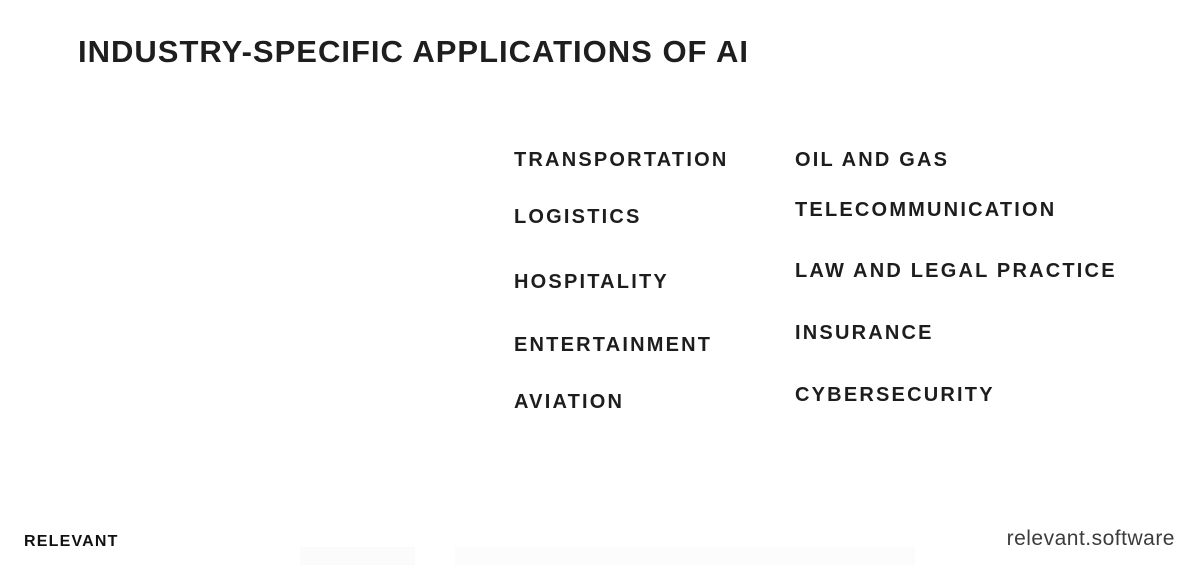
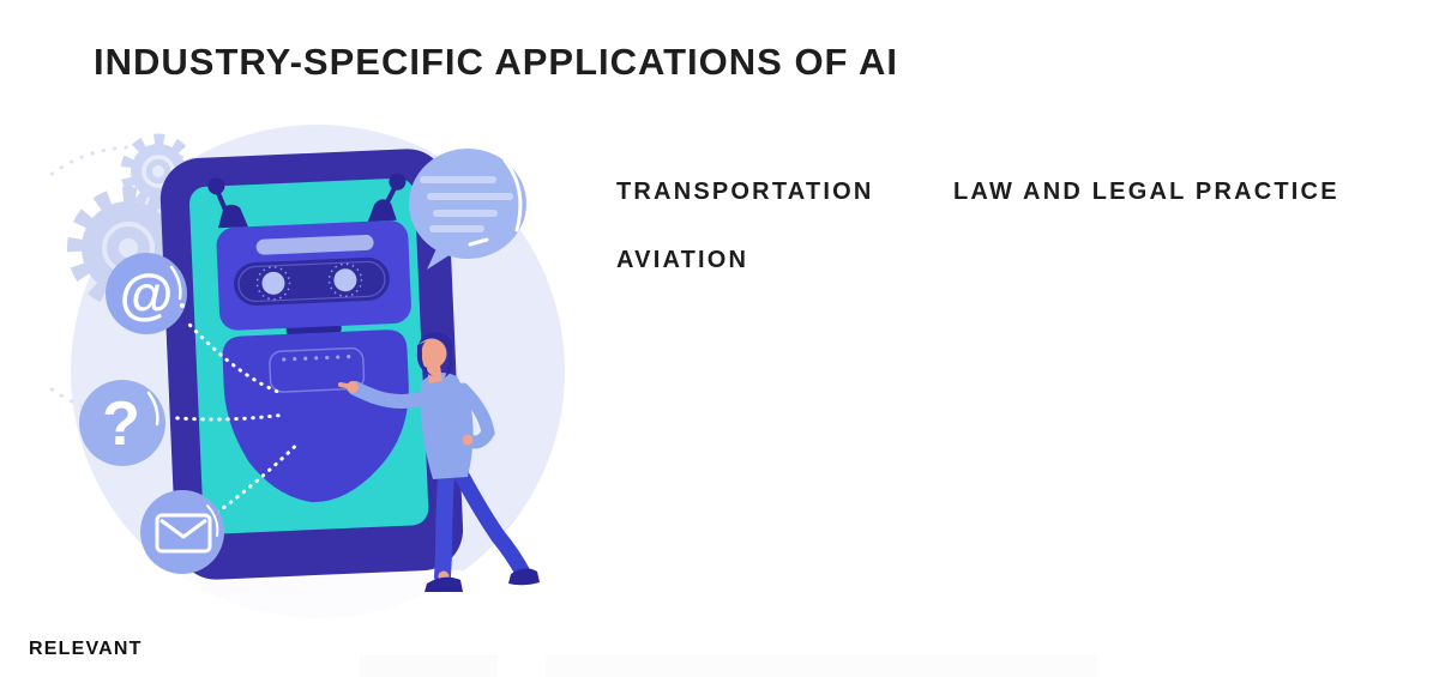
  INDUSTRY-SPECIFIC APPLICATIONS OF AI
+ @
+ ?
  TRANSPORTATION
- LOGISTICS
- HOSPITALITY
- ENTERTAINMENT
  AVIATION
- OIL AND GAS
- TELECOMMUNICATION
  LAW AND LEGAL PRACTICE
- INSURANCE
- CYBERSECURITY
  RELEVANT
- relevant.software
